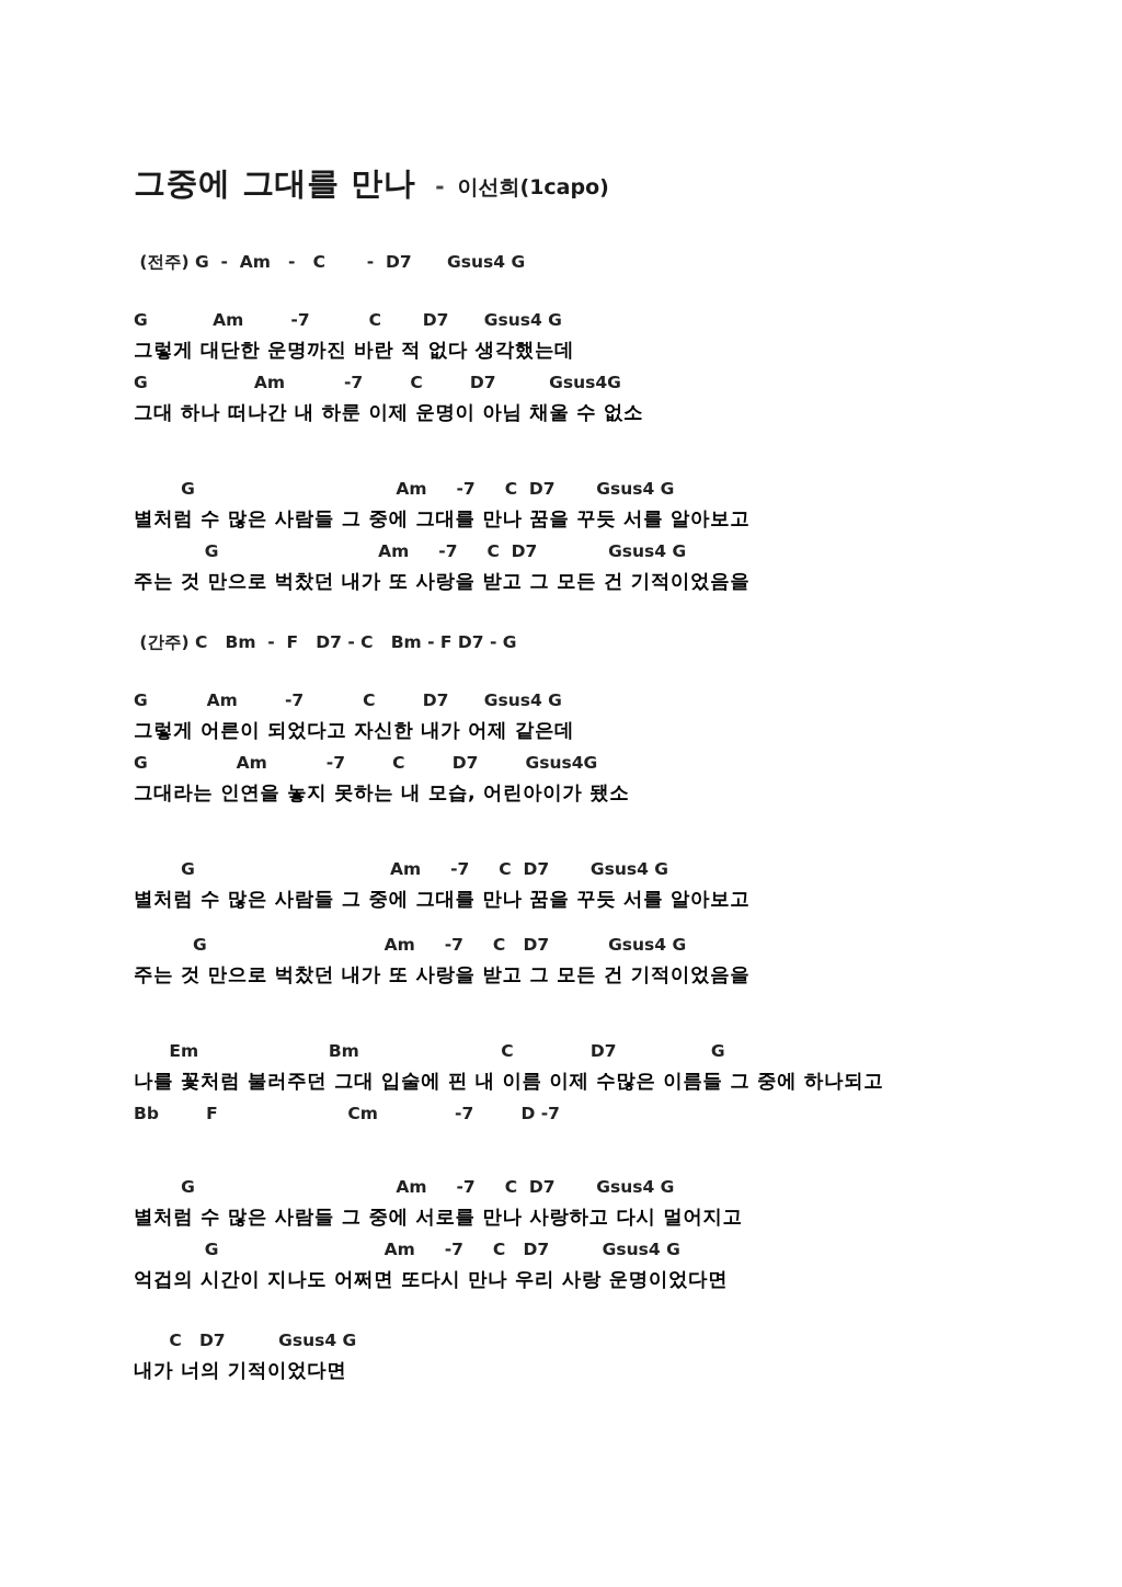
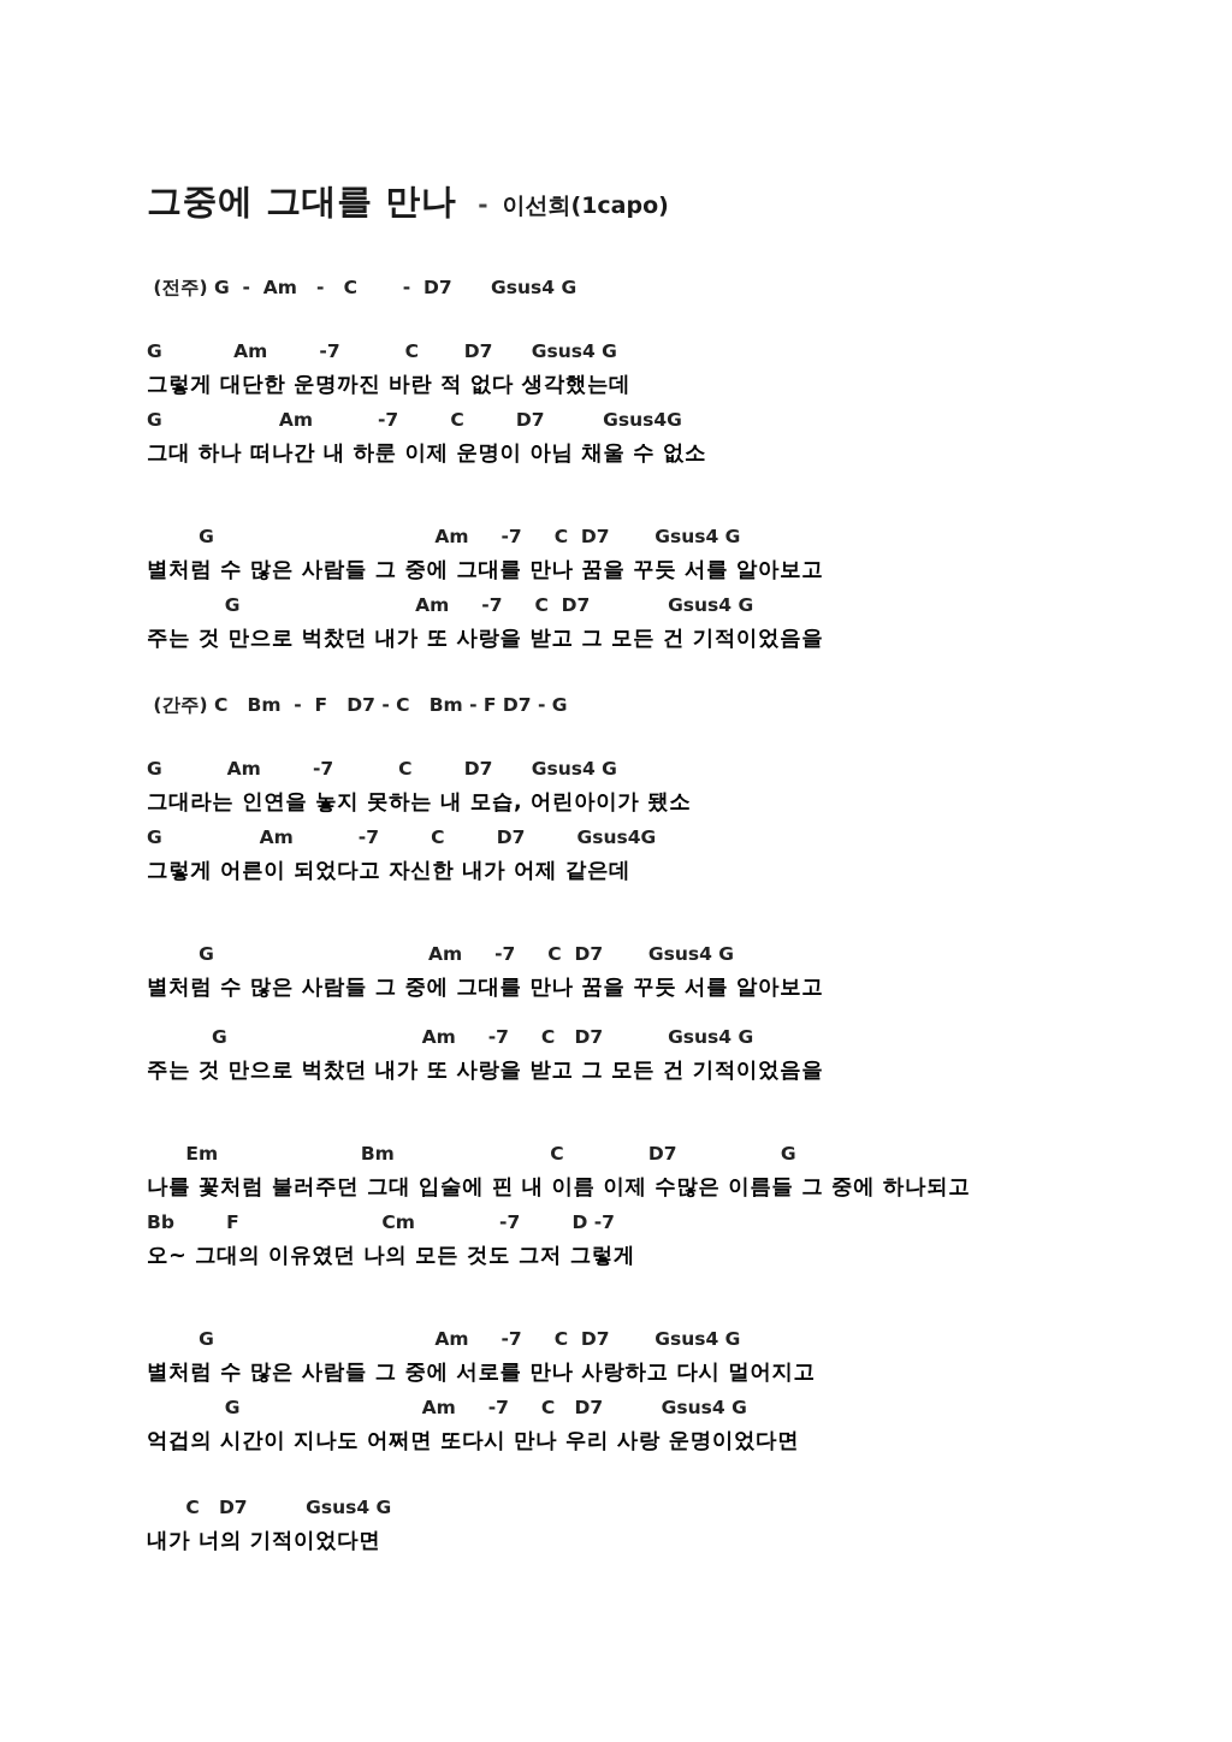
  그중에 그대를 만나
  -
  이선희(1capo)
  (전주) G - Am - C - D7 Gsus4 G
  G Am -7 C D7 Gsus4 G
  그렇게 대단한 운명까진 바란 적 없다 생각했는데
  G Am -7 C D7 Gsus4G
  그대 하나 떠나간 내 하룬 이제 운명이 아님 채울 수 없소
  G Am -7 C D7 Gsus4 G
  별처럼 수 많은 사람들 그 중에 그대를 만나 꿈을 꾸듯 서를 알아보고
  G Am -7 C D7 Gsus4 G
  주는 것 만으로 벅찼던 내가 또 사랑을 받고 그 모든 건 기적이었음을
  (간주) C Bm - F D7 - C Bm - F D7 - G
  G Am -7 C D7 Gsus4 G
- 그렇게 어른이 되었다고 자신한 내가 어제 같은데
+ 그대라는 인연을 놓지 못하는 내 모습, 어린아이가 됐소
  G Am -7 C D7 Gsus4G
- 그대라는 인연을 놓지 못하는 내 모습, 어린아이가 됐소
+ 그렇게 어른이 되었다고 자신한 내가 어제 같은데
  G Am -7 C D7 Gsus4 G
  별처럼 수 많은 사람들 그 중에 그대를 만나 꿈을 꾸듯 서를 알아보고
  G Am -7 C D7 Gsus4 G
  주는 것 만으로 벅찼던 내가 또 사랑을 받고 그 모든 건 기적이었음을
  Em Bm C D7 G
  나를 꽃처럼 불러주던 그대 입술에 핀 내 이름 이제 수많은 이름들 그 중에 하나되고
  Bb F Cm -7 D -7
+ 오~ 그대의 이유였던 나의 모든 것도 그저 그렇게
  G Am -7 C D7 Gsus4 G
  별처럼 수 많은 사람들 그 중에 서로를 만나 사랑하고 다시 멀어지고
  G Am -7 C D7 Gsus4 G
  억겁의 시간이 지나도 어쩌면 또다시 만나 우리 사랑 운명이었다면
  C D7 Gsus4 G
  내가 너의 기적이었다면
